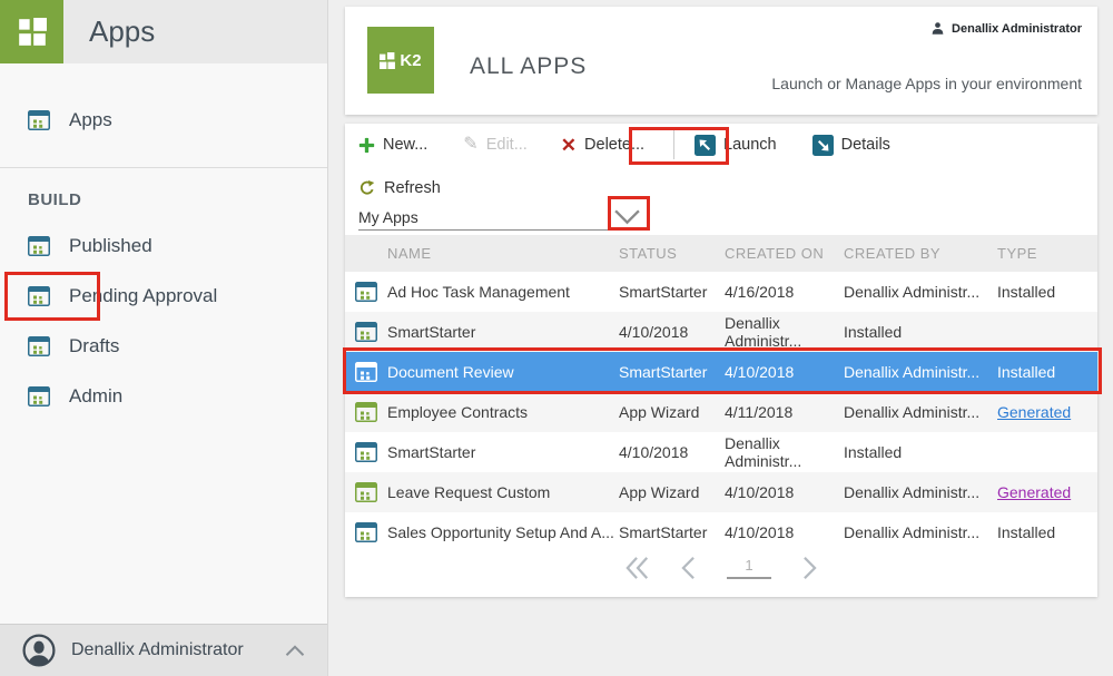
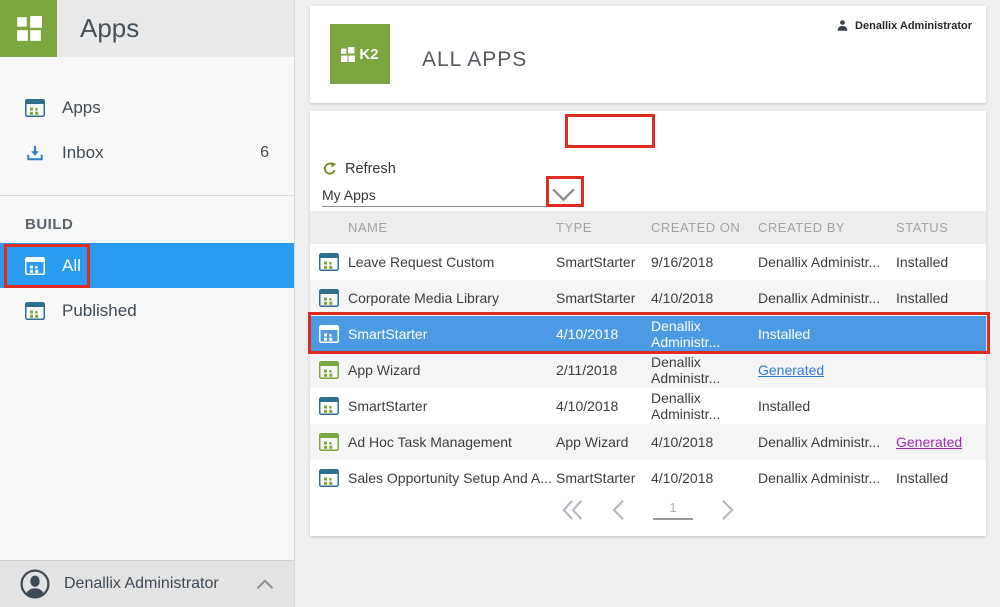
  Apps
  Apps
+ Inbox
+ 6
  BUILD
+ All
  Published
- Pending Approval
- Drafts
- Admin
  Denallix Administrator
  K2
  ALL APPS
  Denallix Administrator
- Launch or Manage Apps in your environment
- New...
- ✎
- Edit...
- ✕
- Delete...
- Launch
- Details
  Refresh
  My Apps
  NAME
- STATUS
+ TYPE
  CREATED ON
  CREATED BY
- TYPE
+ STATUS
- Ad Hoc Task Management
+ Leave Request Custom
  SmartStarter
- 4/16/2018
+ 9/16/2018
  Denallix Administr...
  Installed
+ Corporate Media Library
  SmartStarter
  4/10/2018
  Denallix Administr...
  Installed
- Document Review
  SmartStarter
  4/10/2018
  Denallix Administr...
  Installed
- Employee Contracts
  App Wizard
- 4/11/2018
+ 2/11/2018
  Denallix Administr...
  Generated
  SmartStarter
  4/10/2018
  Denallix Administr...
  Installed
- Leave Request Custom
+ Ad Hoc Task Management
  App Wizard
  4/10/2018
  Denallix Administr...
  Generated
  Sales Opportunity Setup And A...
  SmartStarter
  4/10/2018
  Denallix Administr...
  Installed
  1
